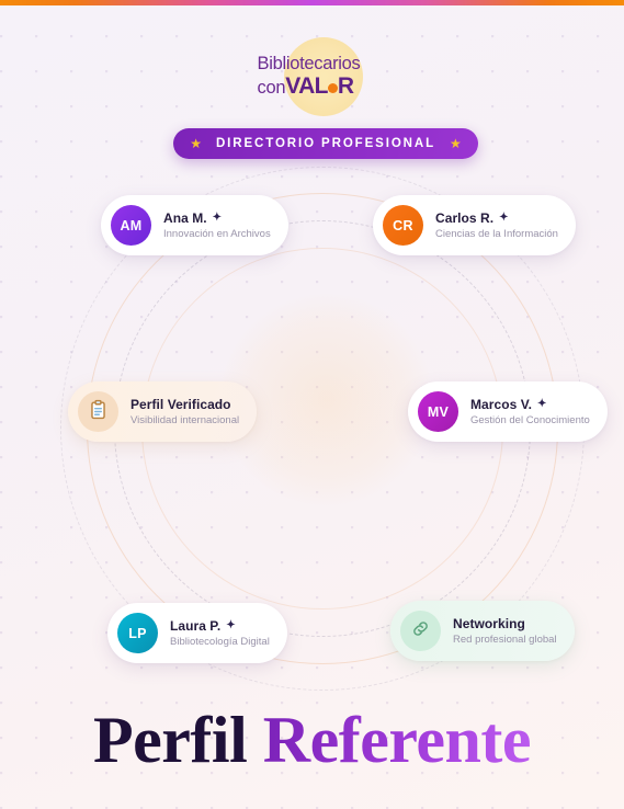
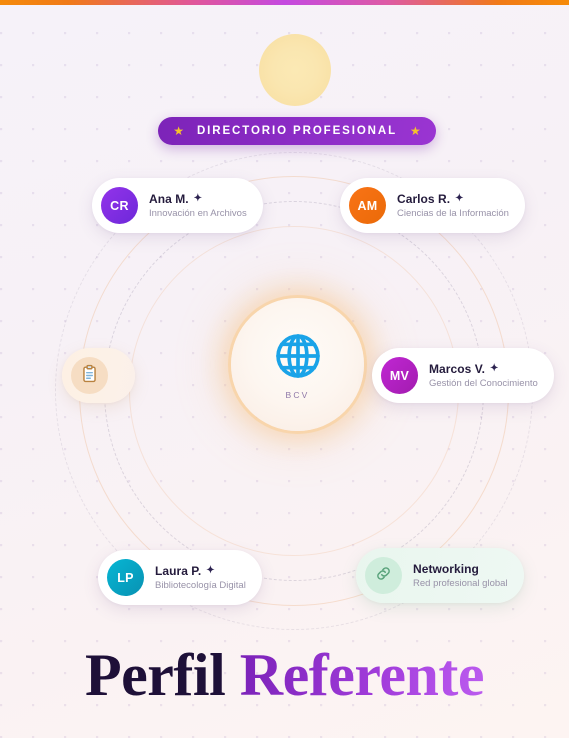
- Bibliotecarios
- conVAL R
  ★
  DIRECTORIO PROFESIONAL
  ★
+ BCV
- AM
+ CR
  Ana M.
  ✦
  Innovación en Archivos
- CR
+ AM
  Carlos R.
  ✦
  Ciencias de la Información
- Perfil Verificado
- Visibilidad internacional
  MV
  Marcos V.
  ✦
  Gestión del Conocimiento
  LP
  Laura P.
  ✦
  Bibliotecología Digital
  Networking
  Red profesional global
  Perfil Referente
